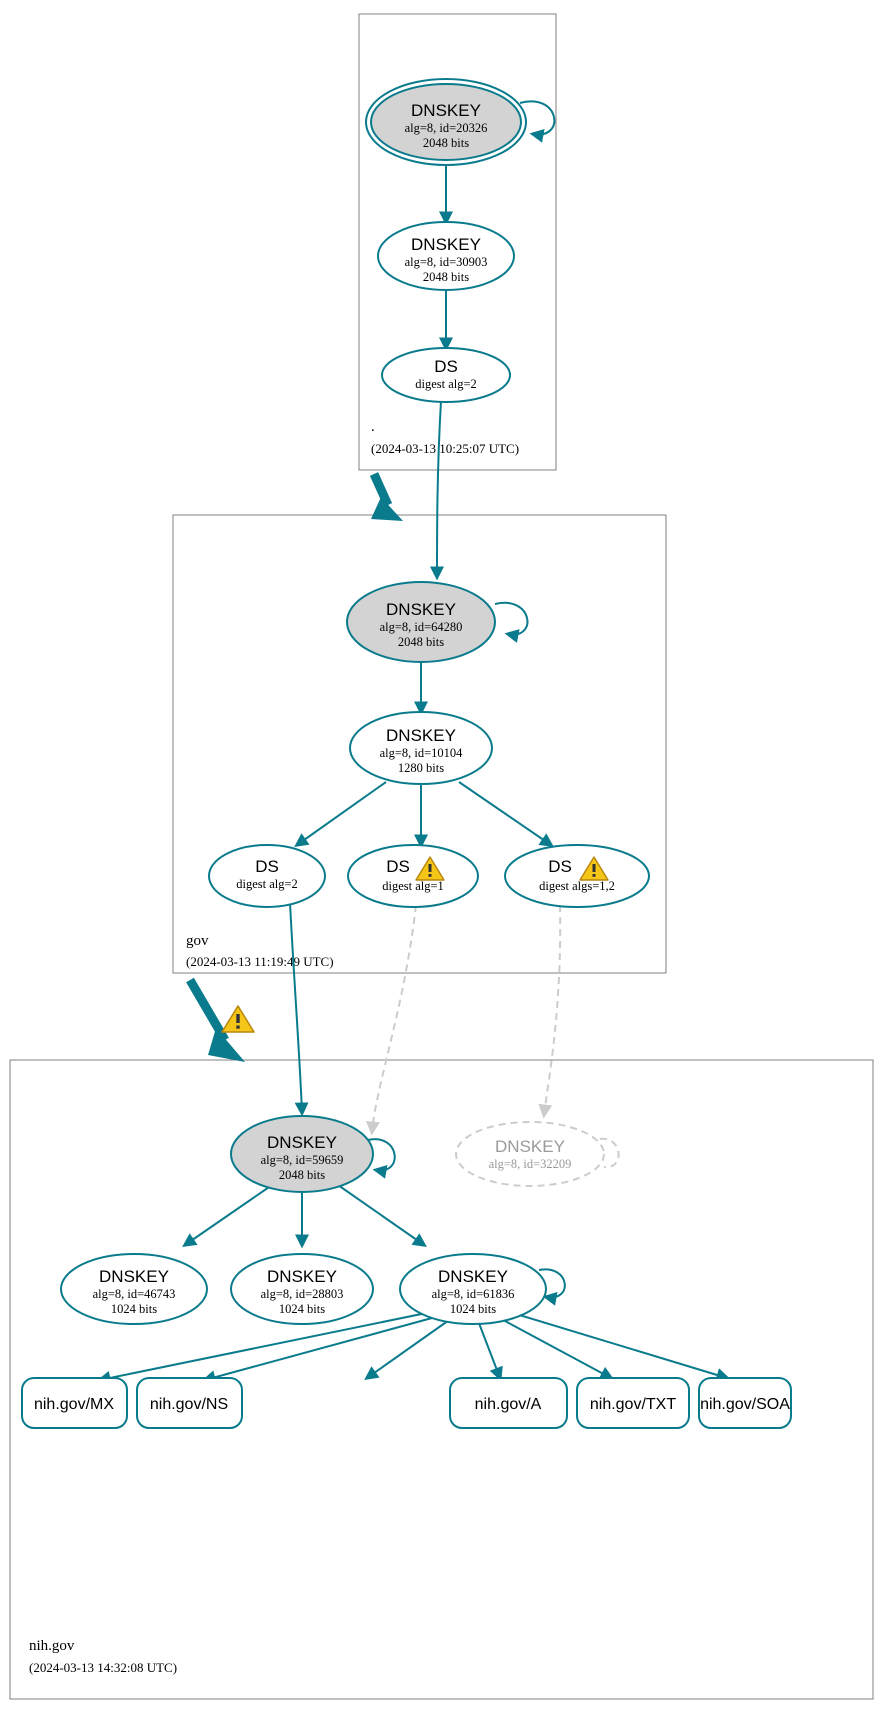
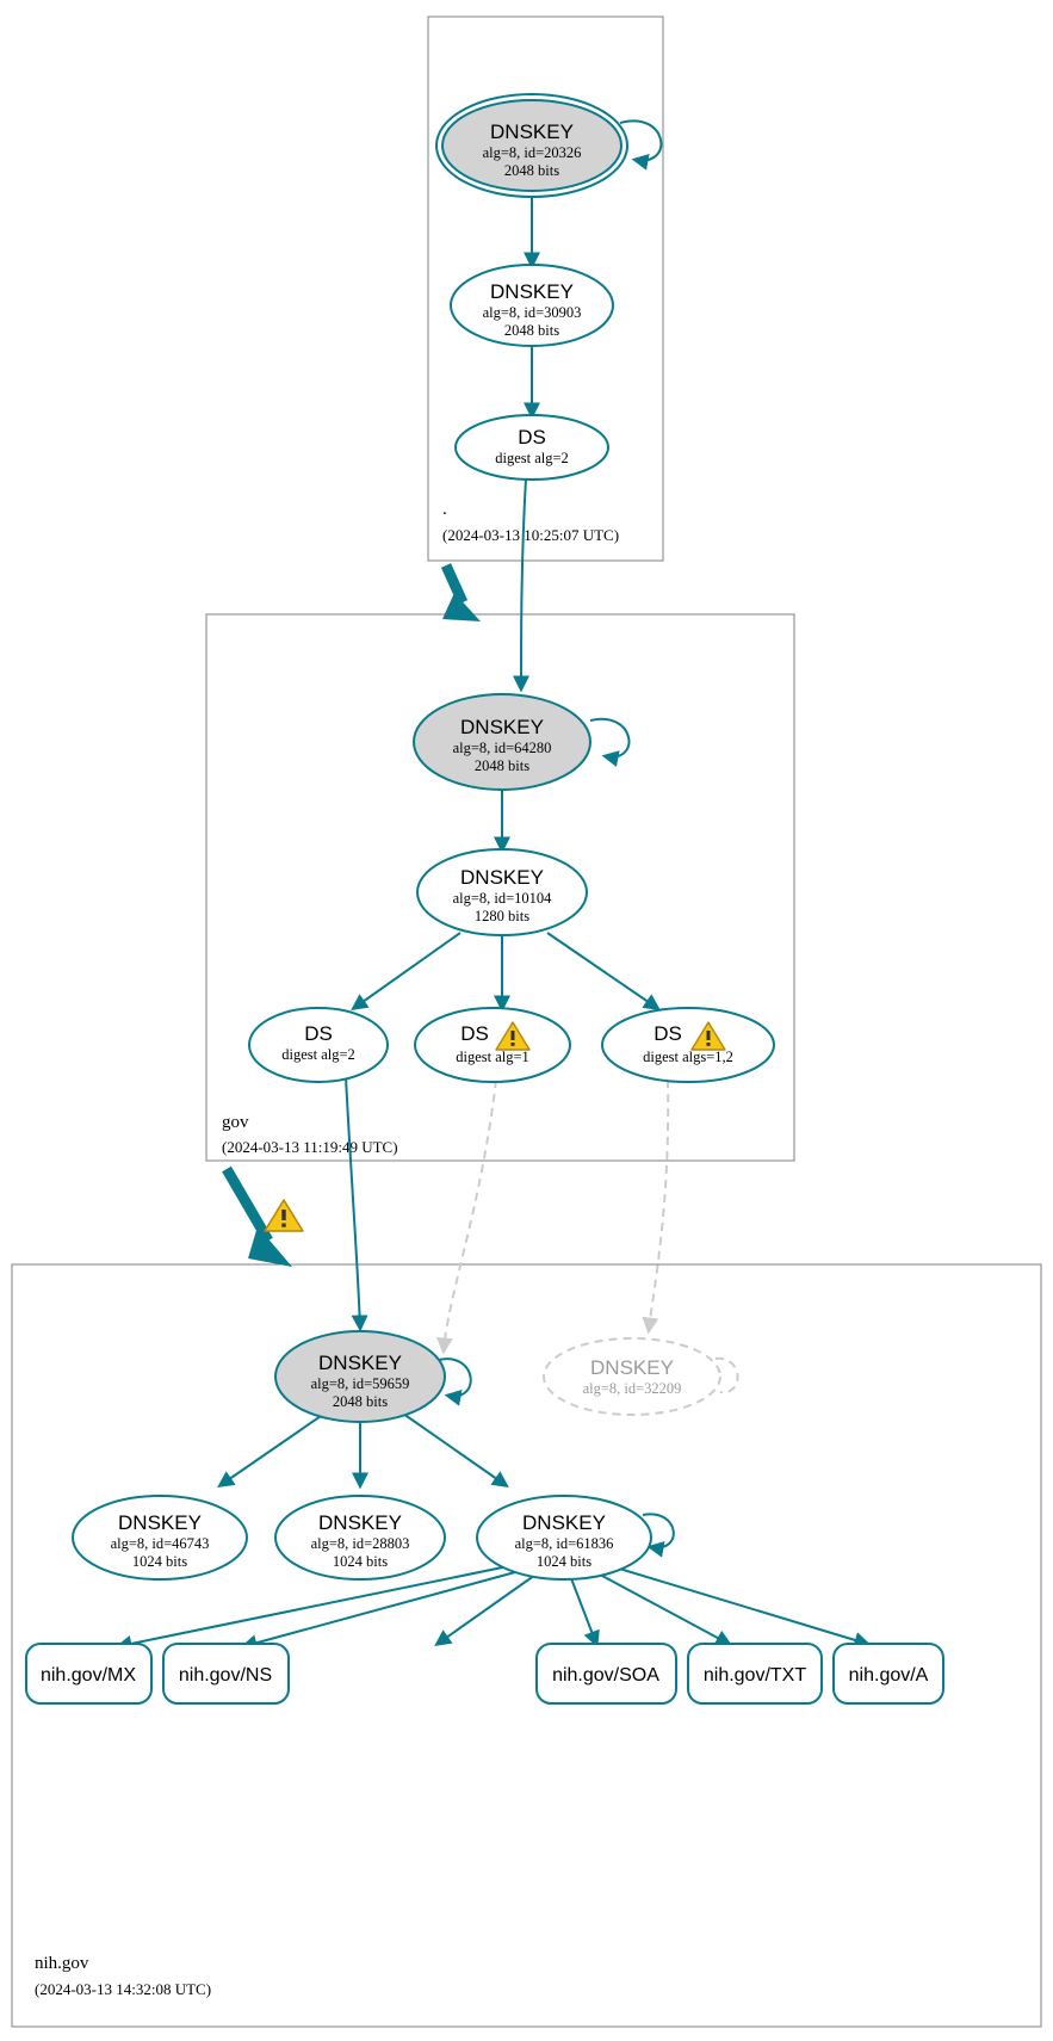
  .
  (2024-03-13 10:25:07 UTC)
  gov
  (2024-03-13 11:19:49 UTC)
  nih.gov
  (2024-03-13 14:32:08 UTC)
  DNSKEY
  alg=8, id=20326
  2048 bits
  DNSKEY
  alg=8, id=30903
  2048 bits
  DS
  digest alg=2
  DNSKEY
  alg=8, id=64280
  2048 bits
  DNSKEY
  alg=8, id=10104
  1280 bits
  DS
  digest alg=2
  DS
  digest alg=1
  DS
  digest algs=1,2
  DNSKEY
  alg=8, id=59659
  2048 bits
  DNSKEY
  alg=8, id=32209
  DNSKEY
  alg=8, id=46743
  1024 bits
  DNSKEY
  alg=8, id=28803
  1024 bits
  DNSKEY
  alg=8, id=61836
  1024 bits
  nih.gov/MX
  nih.gov/NS
- nih.gov/A
+ nih.gov/SOA
  nih.gov/TXT
- nih.gov/SOA
+ nih.gov/A
